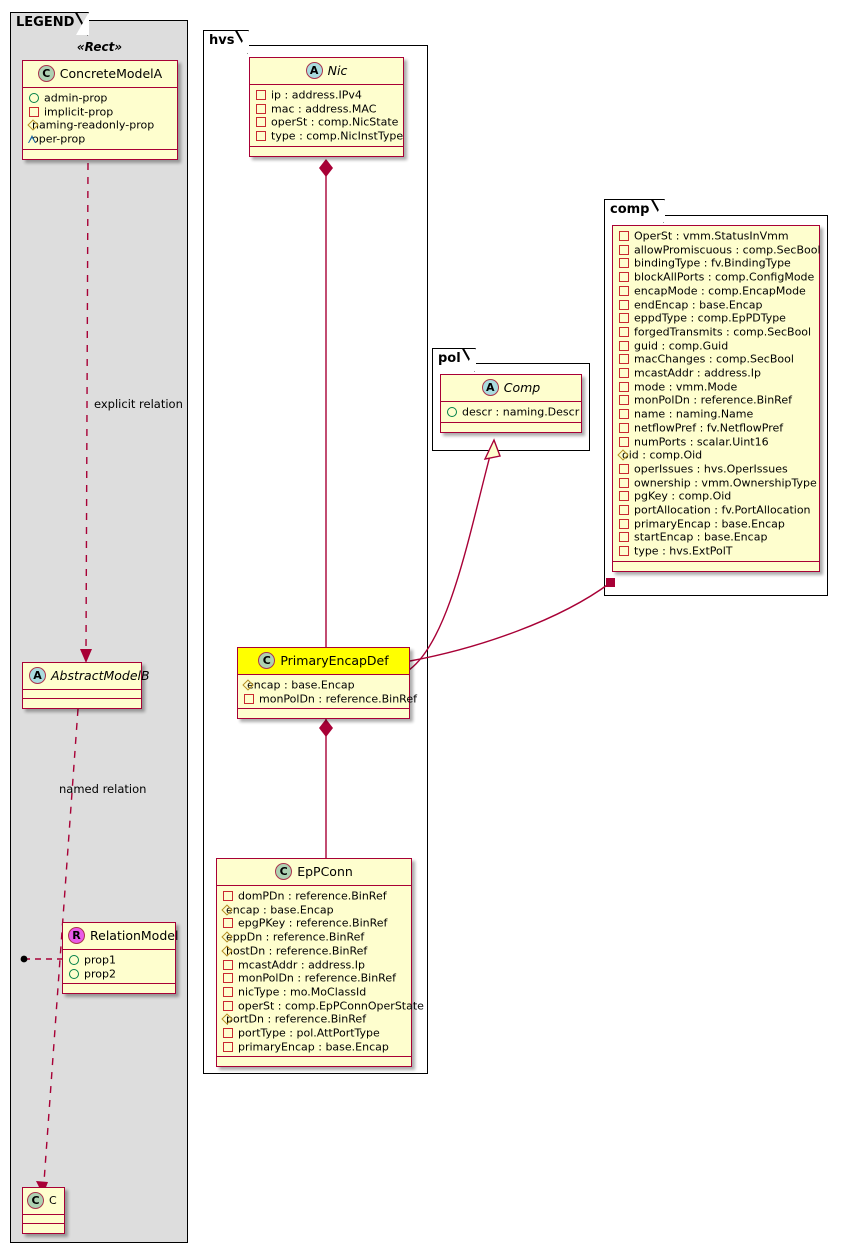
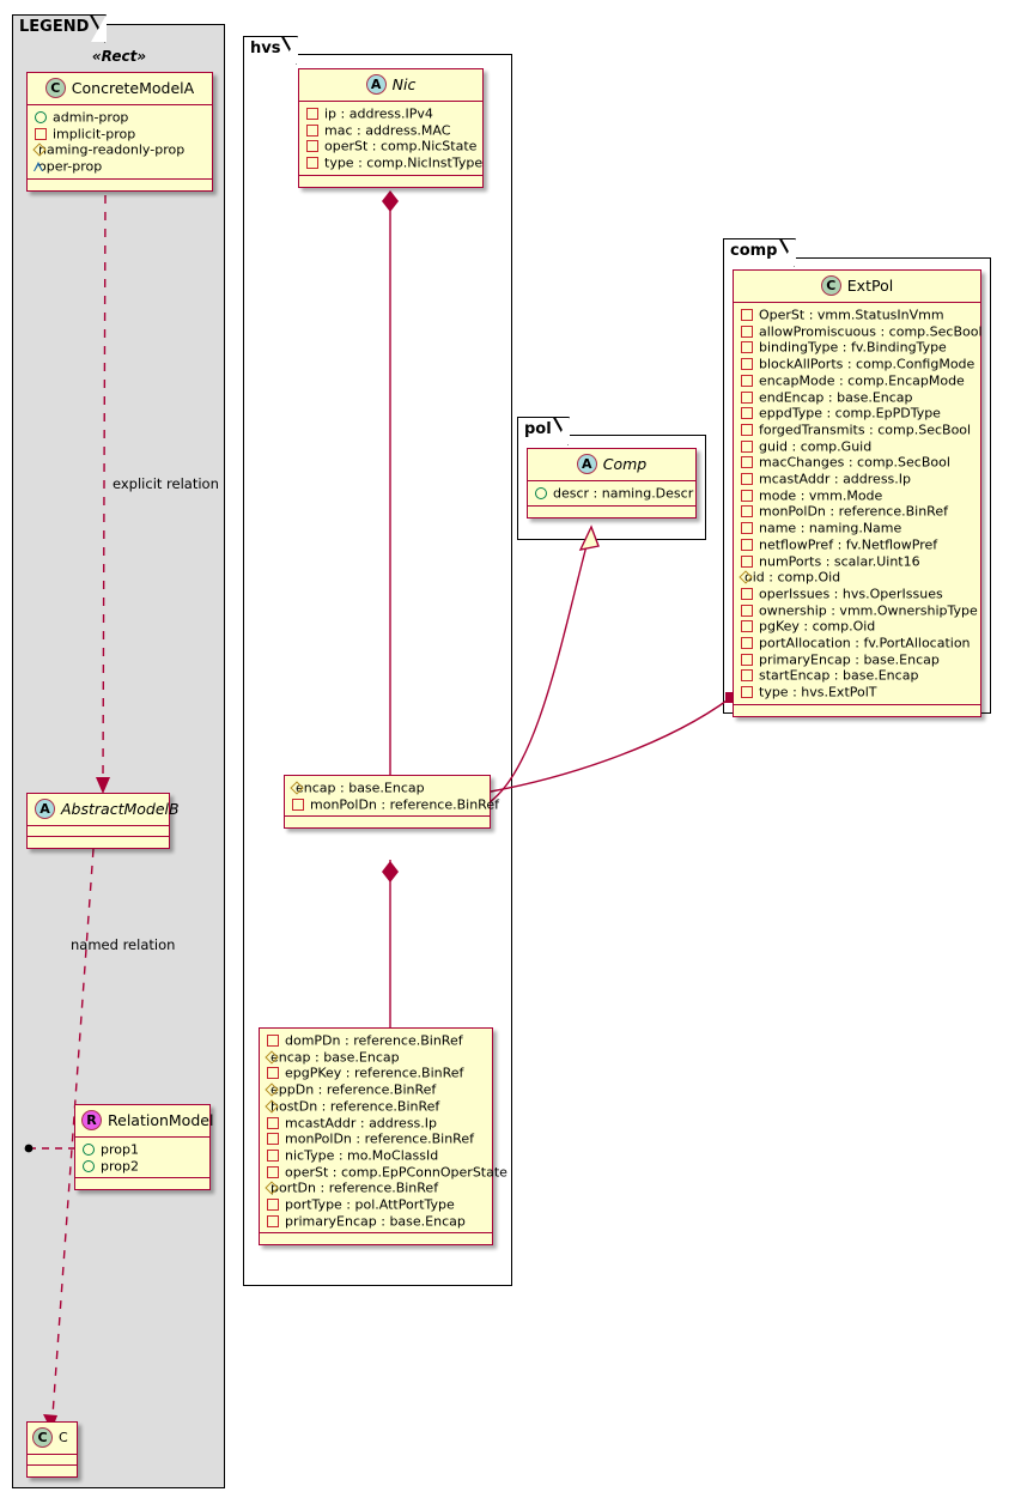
  LEGEND
  hvs
  pol
  comp
  «Rect»
  C ConcreteModelA
  admin-prop
  implicit-prop
  naming-readonly-prop
  oper-prop
  A AbstractModelB
  R RelationModel
  prop1
  prop2
  C C
  explicit relation
  named relation
  A Nic
  ip : address.IPv4
  mac : address.MAC
  operSt : comp.NicState
  type : comp.NicInstType
  A Comp
  descr : naming.Descr
+ C ExtPol
  OperSt : vmm.StatusInVmm
  allowPromiscuous : comp.SecBool
  bindingType : fv.BindingType
  blockAllPorts : comp.ConfigMode
  encapMode : comp.EncapMode
  endEncap : base.Encap
  eppdType : comp.EpPDType
  forgedTransmits : comp.SecBool
  guid : comp.Guid
  macChanges : comp.SecBool
  mcastAddr : address.Ip
  mode : vmm.Mode
  monPolDn : reference.BinRef
  name : naming.Name
  netflowPref : fv.NetflowPref
  numPorts : scalar.Uint16
  oid : comp.Oid
  operIssues : hvs.OperIssues
  ownership : vmm.OwnershipType
  pgKey : comp.Oid
  portAllocation : fv.PortAllocation
  primaryEncap : base.Encap
  startEncap : base.Encap
  type : hvs.ExtPolT
- C PrimaryEncapDef
  encap : base.Encap
  monPolDn : reference.BinRef
- C EpPConn
  domPDn : reference.BinRef
  encap : base.Encap
  epgPKey : reference.BinRef
  eppDn : reference.BinRef
  hostDn : reference.BinRef
  mcastAddr : address.Ip
  monPolDn : reference.BinRef
  nicType : mo.MoClassId
  operSt : comp.EpPConnOperState
  portDn : reference.BinRef
  portType : pol.AttPortType
  primaryEncap : base.Encap
